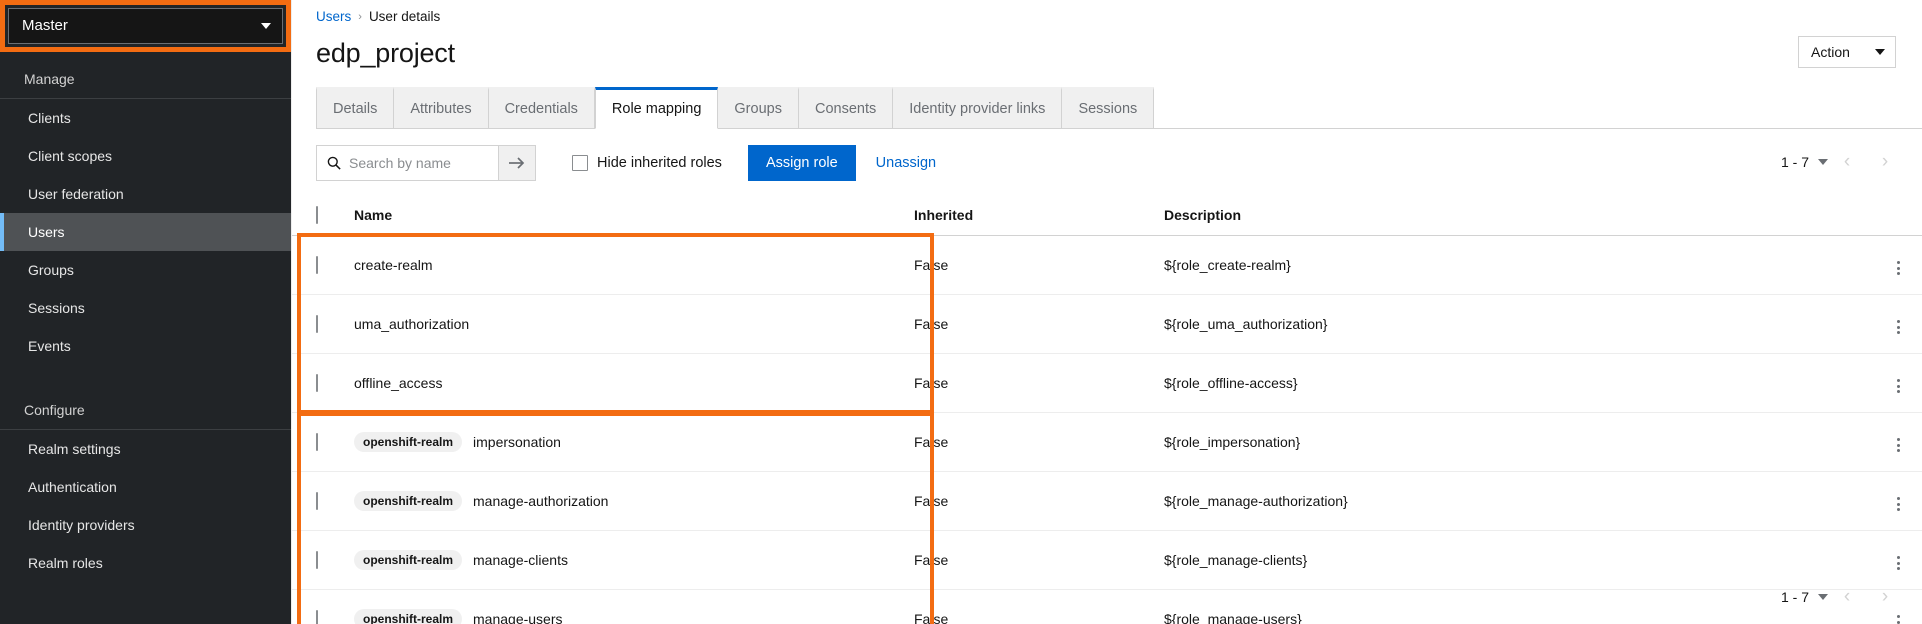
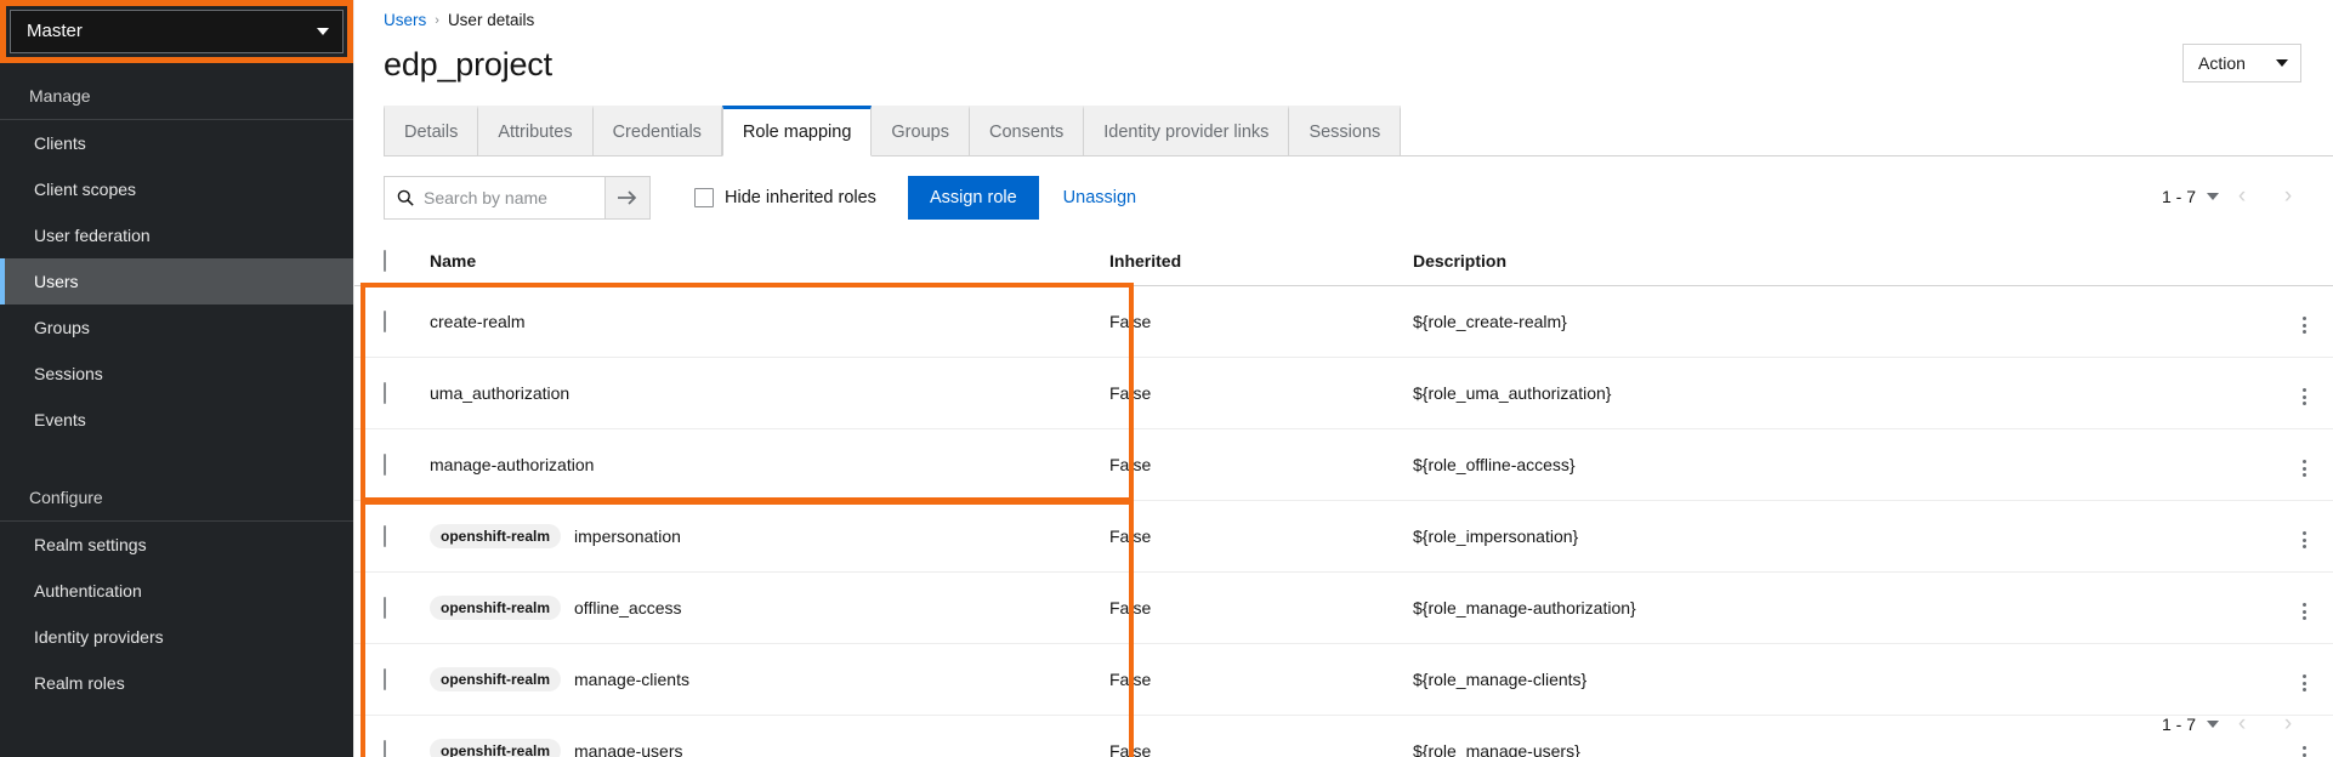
  Master
  Manage
  Clients
  Client scopes
  User federation
  Users
  Groups
  Sessions
  Events
  Configure
  Realm settings
  Authentication
  Identity providers
  Realm roles
  Users
  ›
  User details
  edp_project
  Action
  Details
  Attributes
  Credentials
  Role mapping
  Groups
  Consents
  Identity provider links
  Sessions
  Search by name
  Hide inherited roles
  Assign role
  Unassign
  1 - 7
  ‹
  ›
  	Name	Inherited	Description
  	create-realm	False	${role_create-realm}
  	uma_authorization	False	${role_uma_authorization}
- 	offline_access	False	${role_offline-access}
+ 	manage-authorization	False	${role_offline-access}
  	openshift-realm impersonation	False	${role_impersonation}
- 	openshift-realm manage-authorization	False	${role_manage-authorization}
+ 	openshift-realm offline_access	False	${role_manage-authorization}
  	openshift-realm manage-clients	False	${role_manage-clients}
  	openshift-realm manage-users	False	${role_manage-users}
  1 - 7
  ‹
  ›
